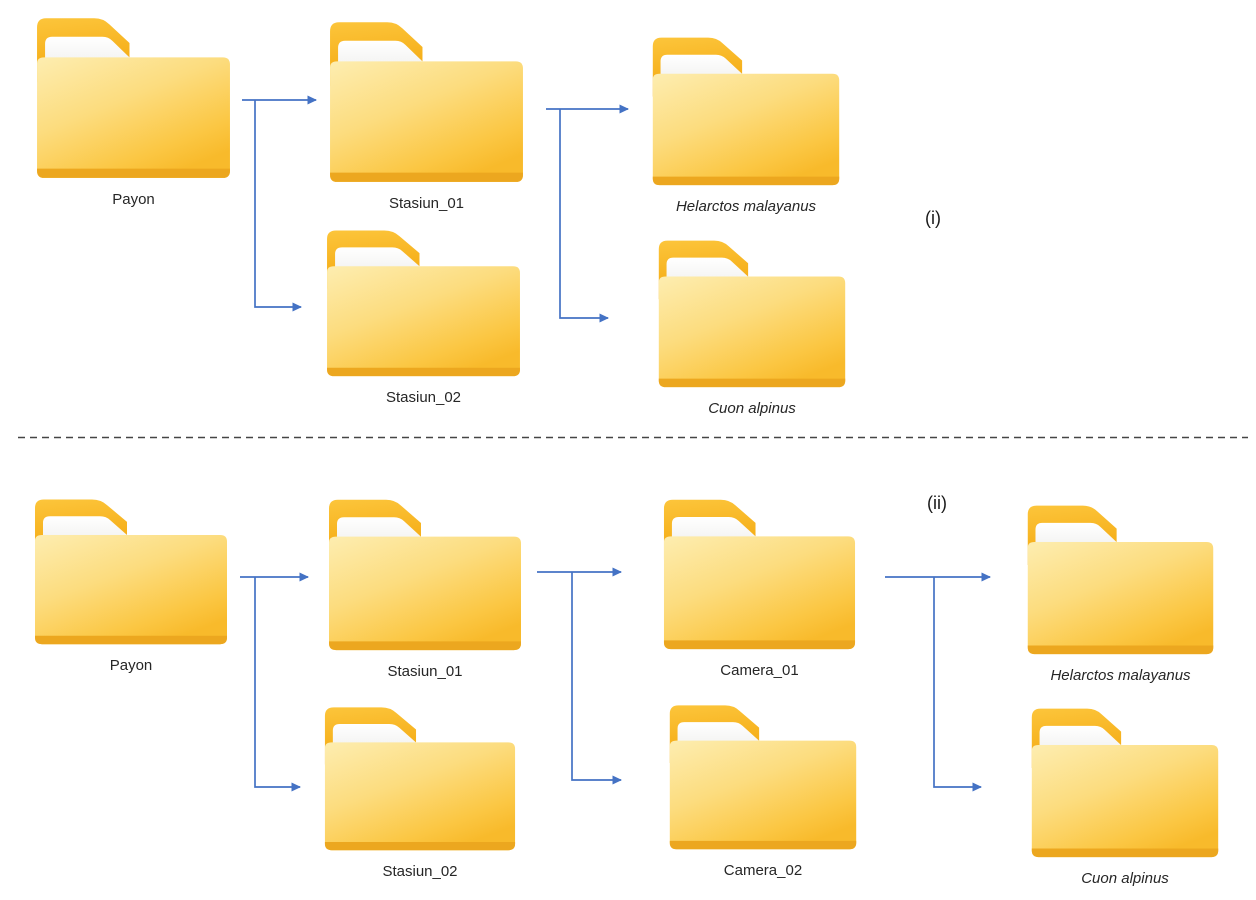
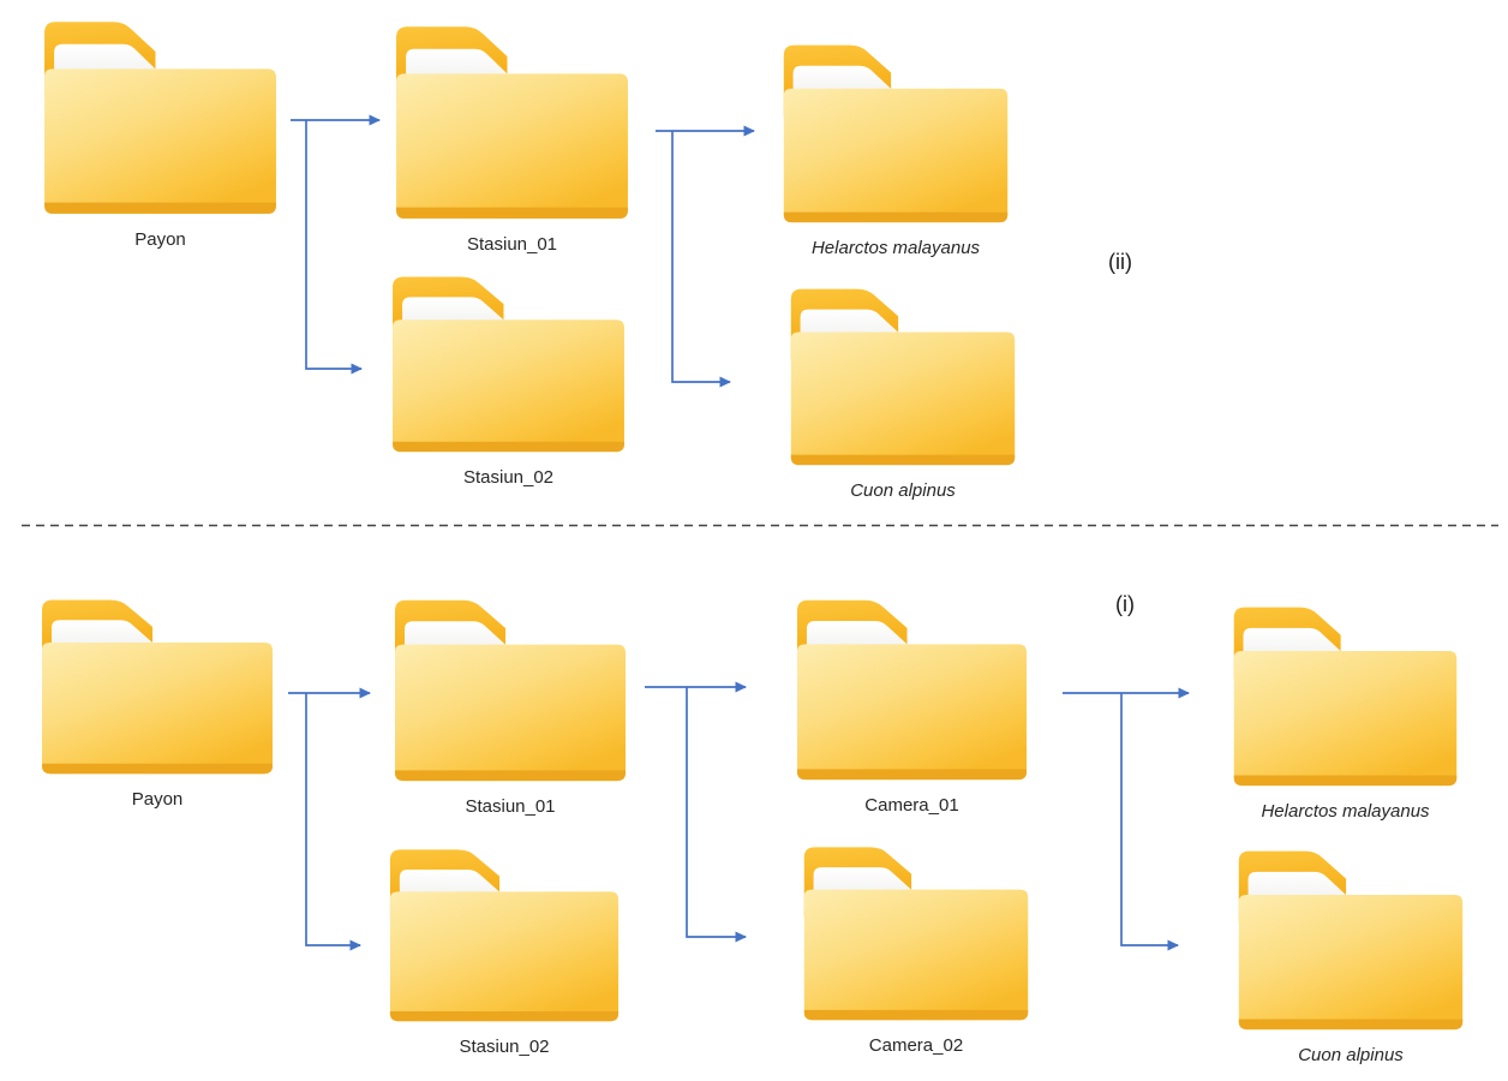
  Payon
  Stasiun_01
  Stasiun_02
  Helarctos malayanus
  Cuon alpinus
- (i)
+ (ii)
  Payon
  Stasiun_01
  Stasiun_02
  Camera_01
  Camera_02
  Helarctos malayanus
  Cuon alpinus
- (ii)
+ (i)
